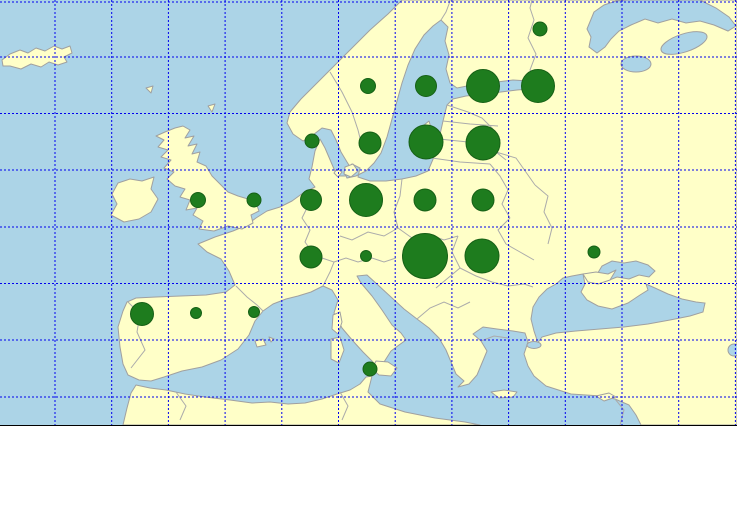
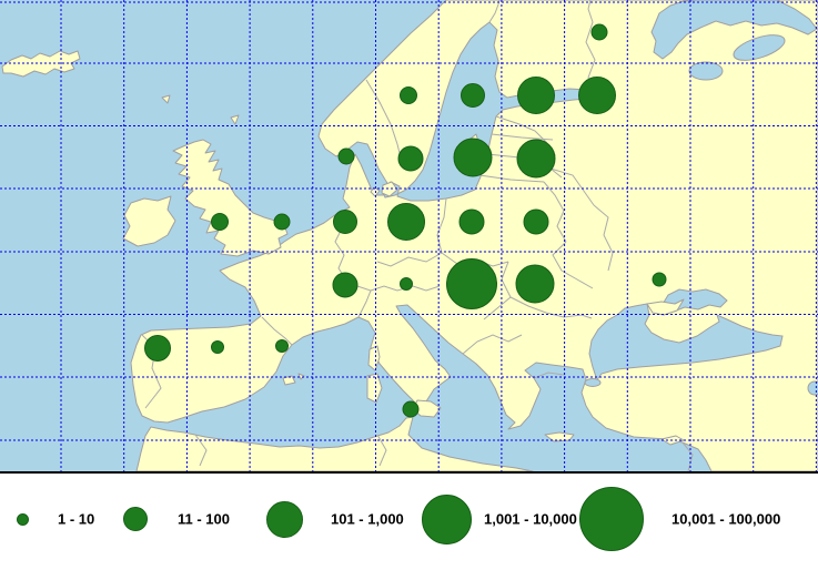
+ 1 - 10
+ 11 - 100
+ 101 - 1,000
+ 1,001 - 10,000
+ 10,001 - 100,000
